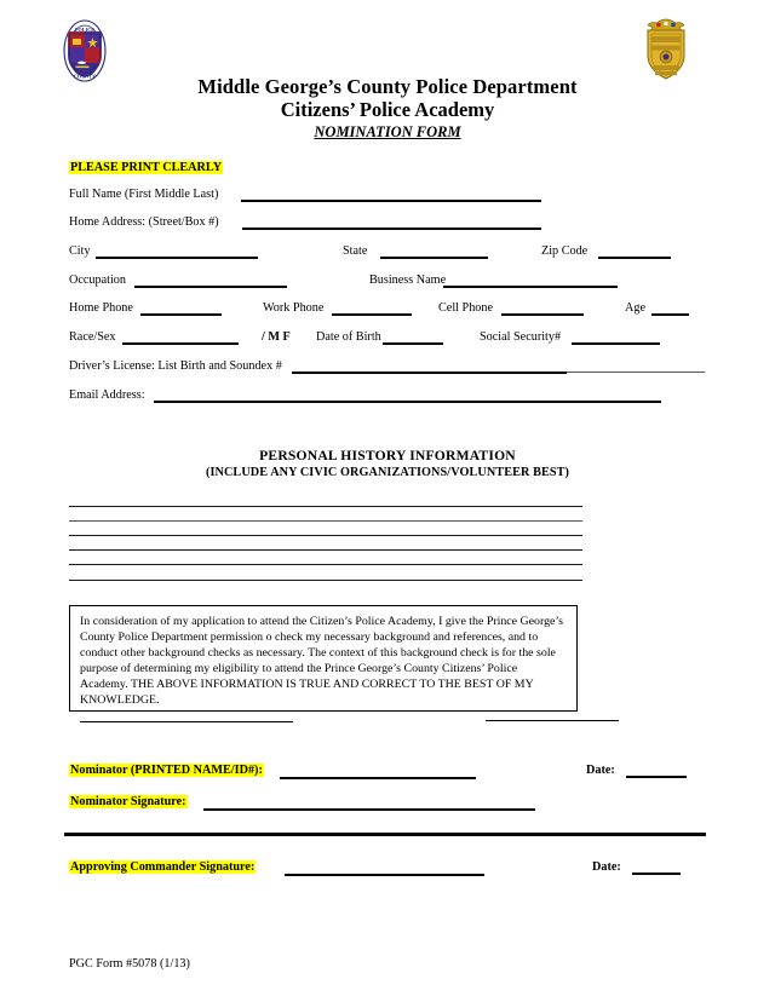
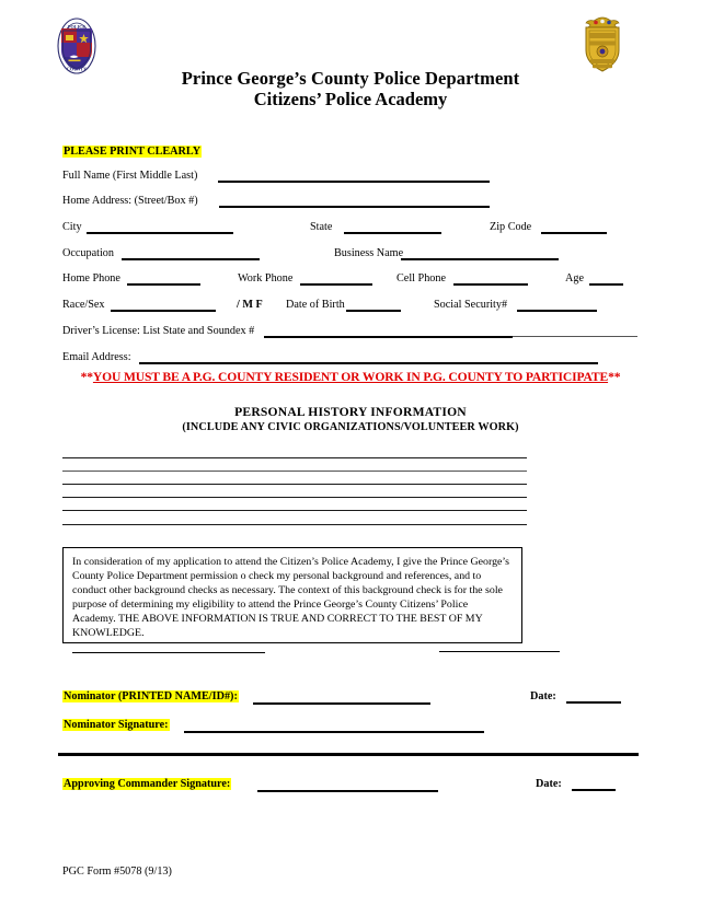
- Middle George’s County Police Department
+ Prince George’s County Police Department
  Citizens’ Police Academy
- NOMINATION FORM
  PLEASE PRINT CLEARLY
  Full Name (First Middle Last)
  Home Address: (Street/Box #)
  City
  State
  Zip Code
  Occupation
  Business Name
  Home Phone
  Work Phone
  Cell Phone
  Age
  Race/Sex
  / M F
  Date of Birth
  Social Security#
- Driver’s License: List Birth and Soundex #
+ Driver’s License: List State and Soundex #
  Email Address:
+ **YOU MUST BE A P.G. COUNTY RESIDENT OR WORK IN P.G. COUNTY TO PARTICIPATE**
  PERSONAL HISTORY INFORMATION
- (INCLUDE ANY CIVIC ORGANIZATIONS/VOLUNTEER BEST)
+ (INCLUDE ANY CIVIC ORGANIZATIONS/VOLUNTEER WORK)
- In consideration of my application to attend the Citizen’s Police Academy, I give the Prince George’s County Police Department permission o check my necessary background and references, and to conduct other background checks as necessary. The context of this background check is for the sole purpose of determining my eligibility to attend the Prince George’s County Citizens’ Police Academy. THE ABOVE INFORMATION IS TRUE AND CORRECT TO THE BEST OF MY KNOWLEDGE.
+ In consideration of my application to attend the Citizen’s Police Academy, I give the Prince George’s County Police Department permission o check my personal background and references, and to conduct other background checks as necessary. The context of this background check is for the sole purpose of determining my eligibility to attend the Prince George’s County Citizens’ Police Academy. THE ABOVE INFORMATION IS TRUE AND CORRECT TO THE BEST OF MY KNOWLEDGE.
  Nominator (PRINTED NAME/ID#):
  Date:
  Nominator Signature:
  Approving Commander Signature:
  Date:
- PGC Form #5078 (1/13)
+ PGC Form #5078 (9/13)
